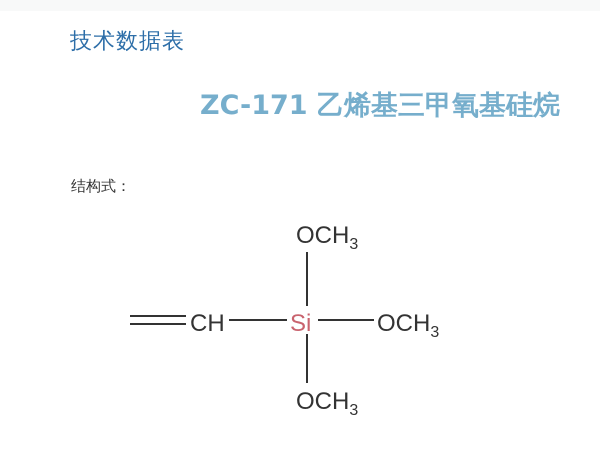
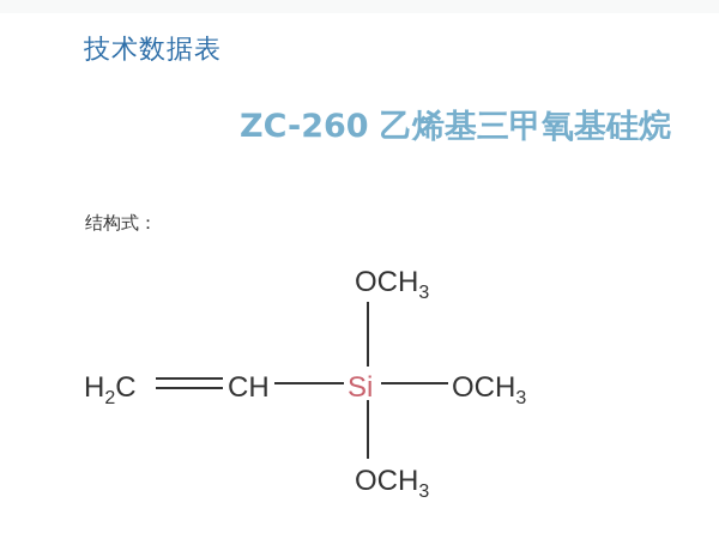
  技术数据表
- ZC-171 乙烯基三甲氧基硅烷
+ ZC-260 乙烯基三甲氧基硅烷
  结构式：
+ H2 C
  CH
  Si
  OCH3
  OCH3
  OCH3
